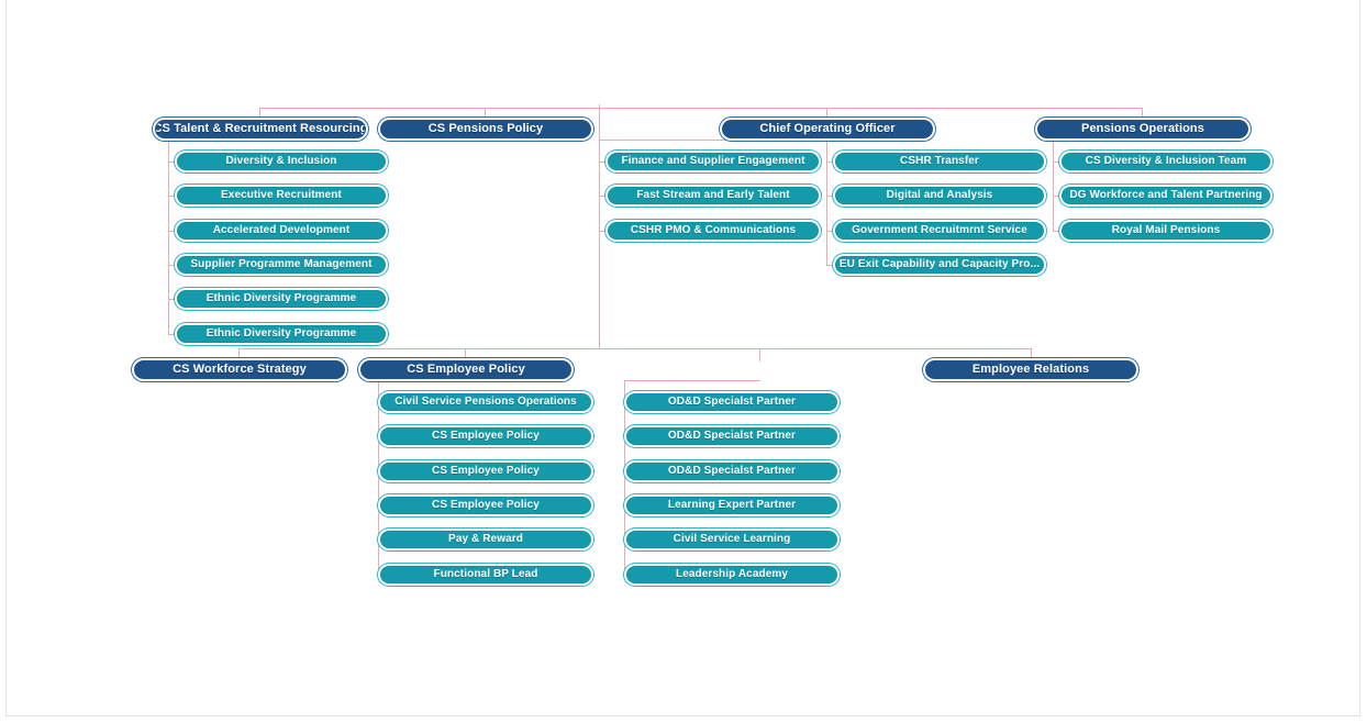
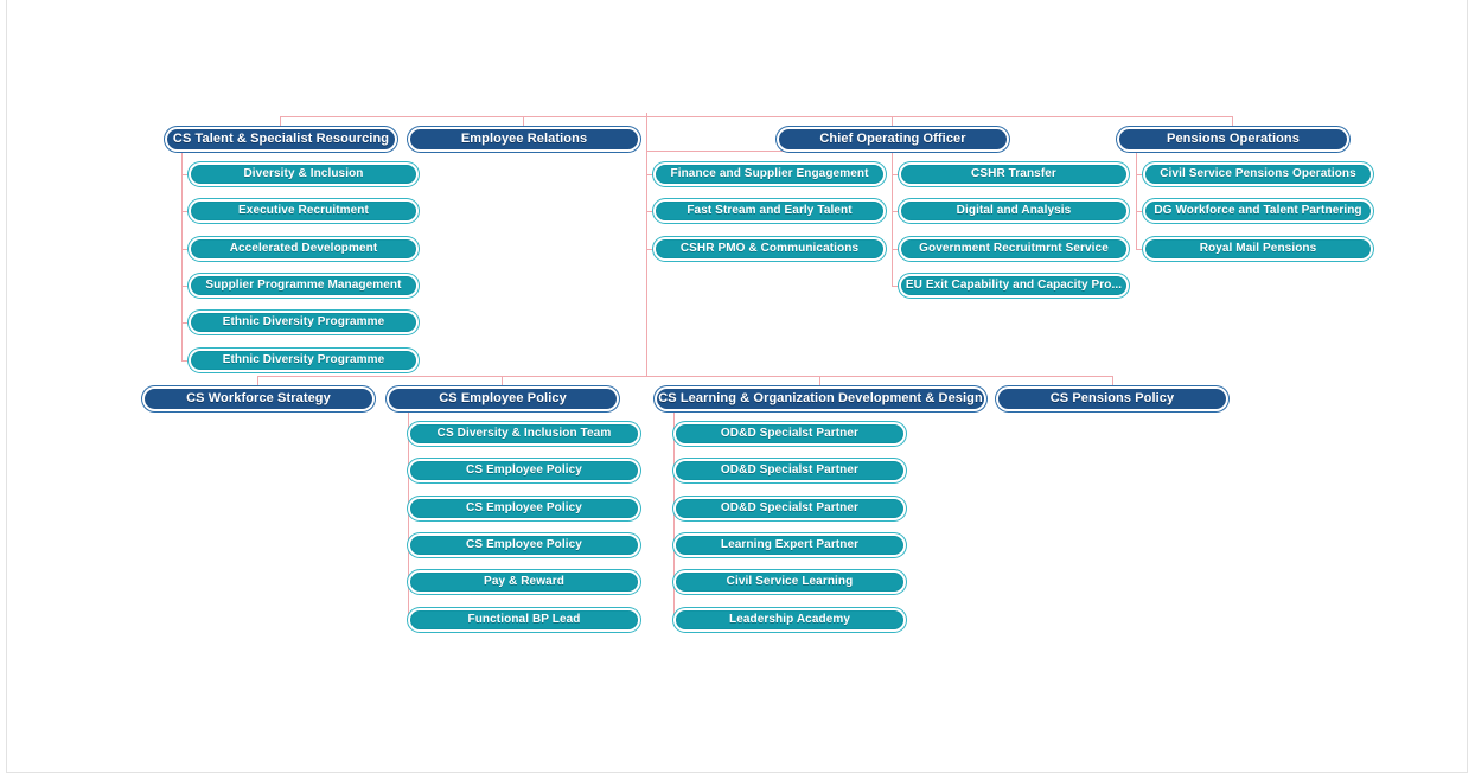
- CS Talent & Recruitment Resourcing
+ CS Talent & Specialist Resourcing
- CS Pensions Policy
+ Employee Relations
  Chief Operating Officer
  Pensions Operations
  Diversity & Inclusion
  Executive Recruitment
  Accelerated Development
  Supplier Programme Management
  Ethnic Diversity Programme
  Ethnic Diversity Programme
  Finance and Supplier Engagement
  Fast Stream and Early Talent
  CSHR PMO & Communications
  CSHR Transfer
  Digital and Analysis
  Government Recruitmrnt Service
  EU Exit Capability and Capacity Pro...
- CS Diversity & Inclusion Team
+ Civil Service Pensions Operations
  DG Workforce and Talent Partnering
  Royal Mail Pensions
  CS Workforce Strategy
  CS Employee Policy
+ CS Learning & Organization Development & Design
- Employee Relations
+ CS Pensions Policy
- Civil Service Pensions Operations
+ CS Diversity & Inclusion Team
  CS Employee Policy
  CS Employee Policy
  CS Employee Policy
  Pay & Reward
  Functional BP Lead
  OD&D Specialst Partner
  OD&D Specialst Partner
  OD&D Specialst Partner
  Learning Expert Partner
  Civil Service Learning
  Leadership Academy
